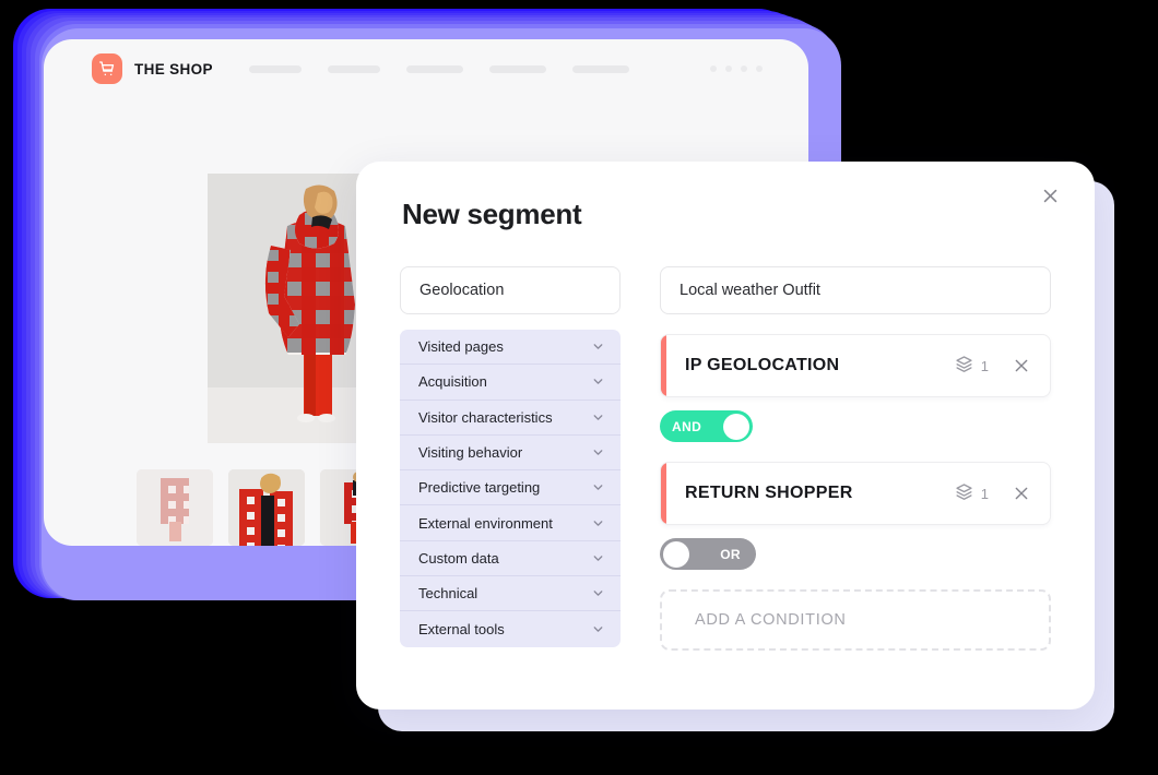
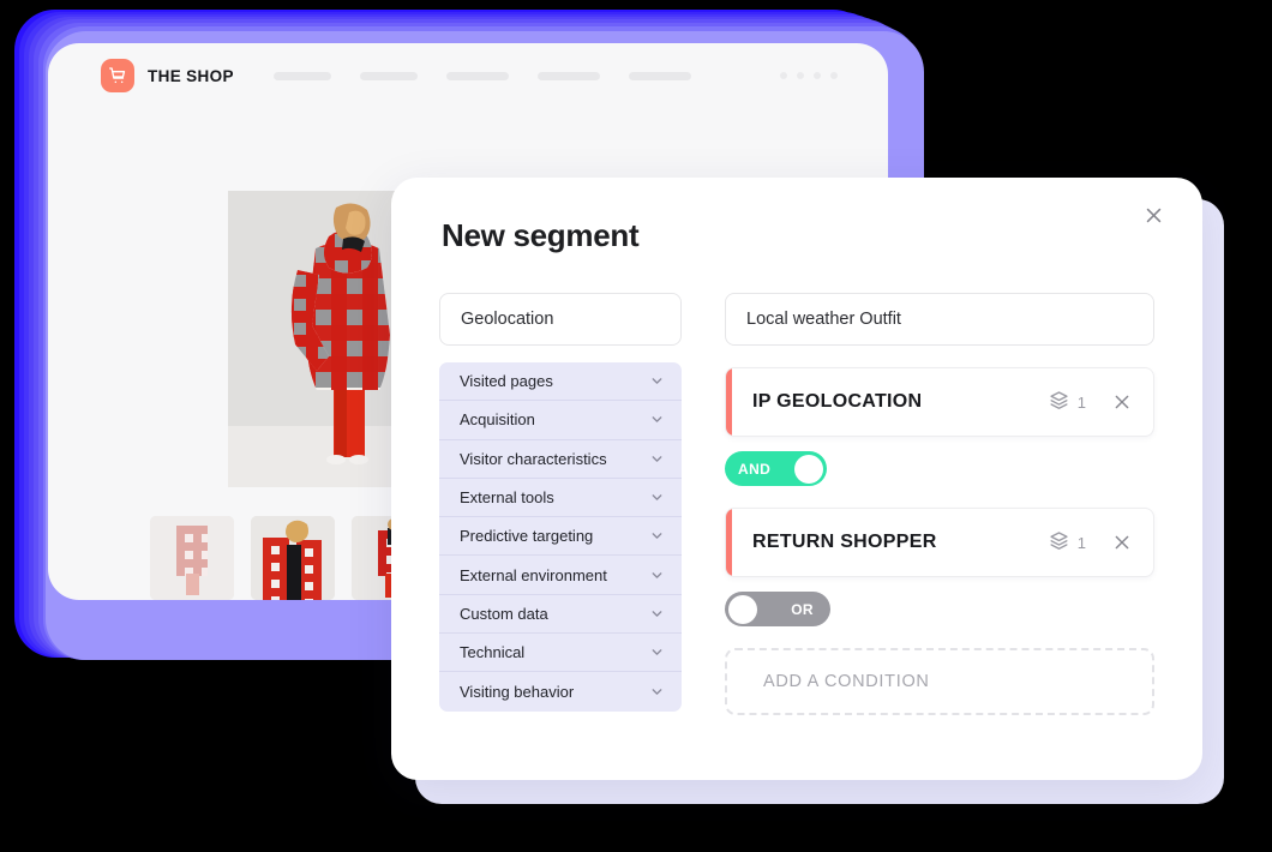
  THE SHOP
  New segment
  Geolocation
  Visited pages
  Acquisition
  Visitor characteristics
- Visiting behavior
+ External tools
  Predictive targeting
  External environment
  Custom data
  Technical
- External tools
+ Visiting behavior
  Local weather Outfit
  IP GEOLOCATION
  1
  AND
  RETURN SHOPPER
  1
  OR
  ADD A CONDITION
